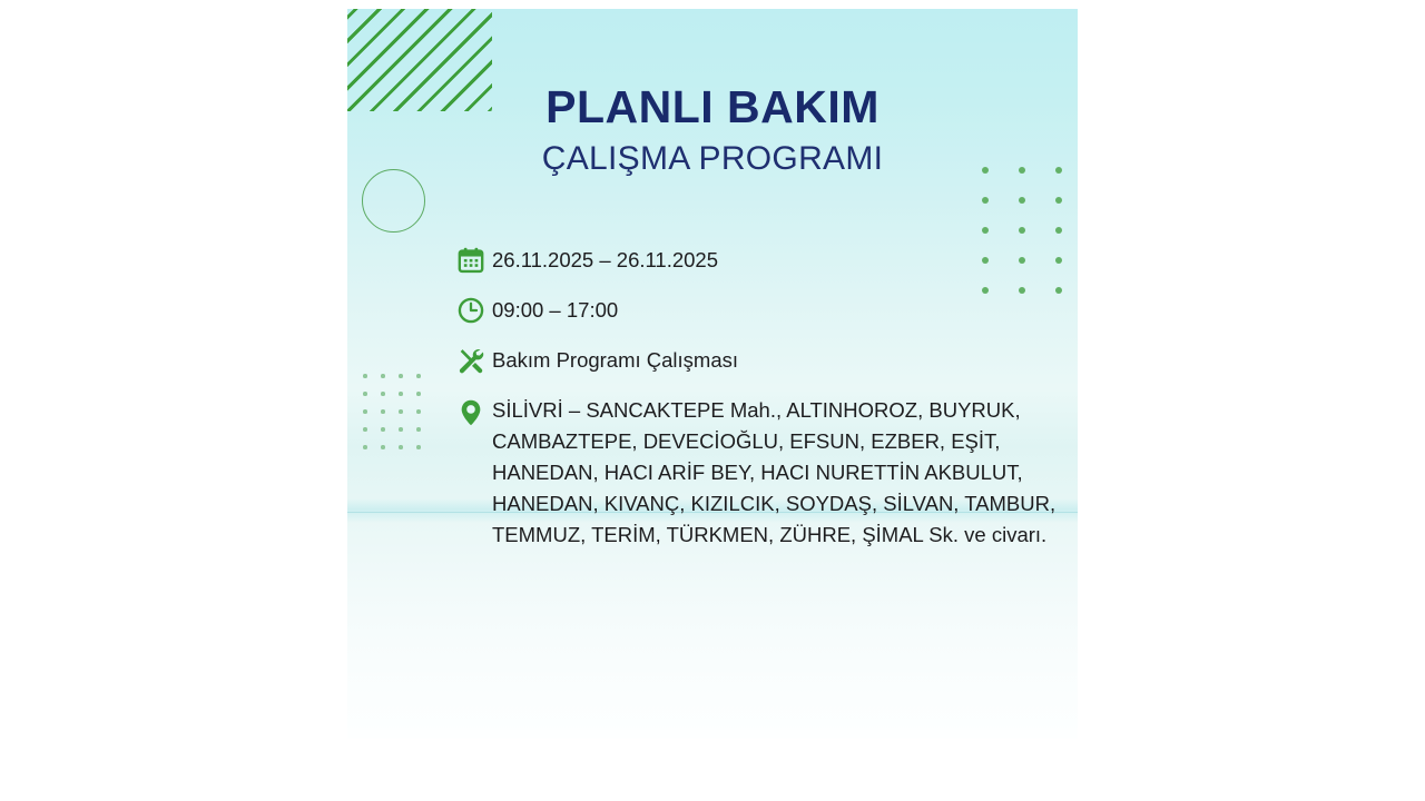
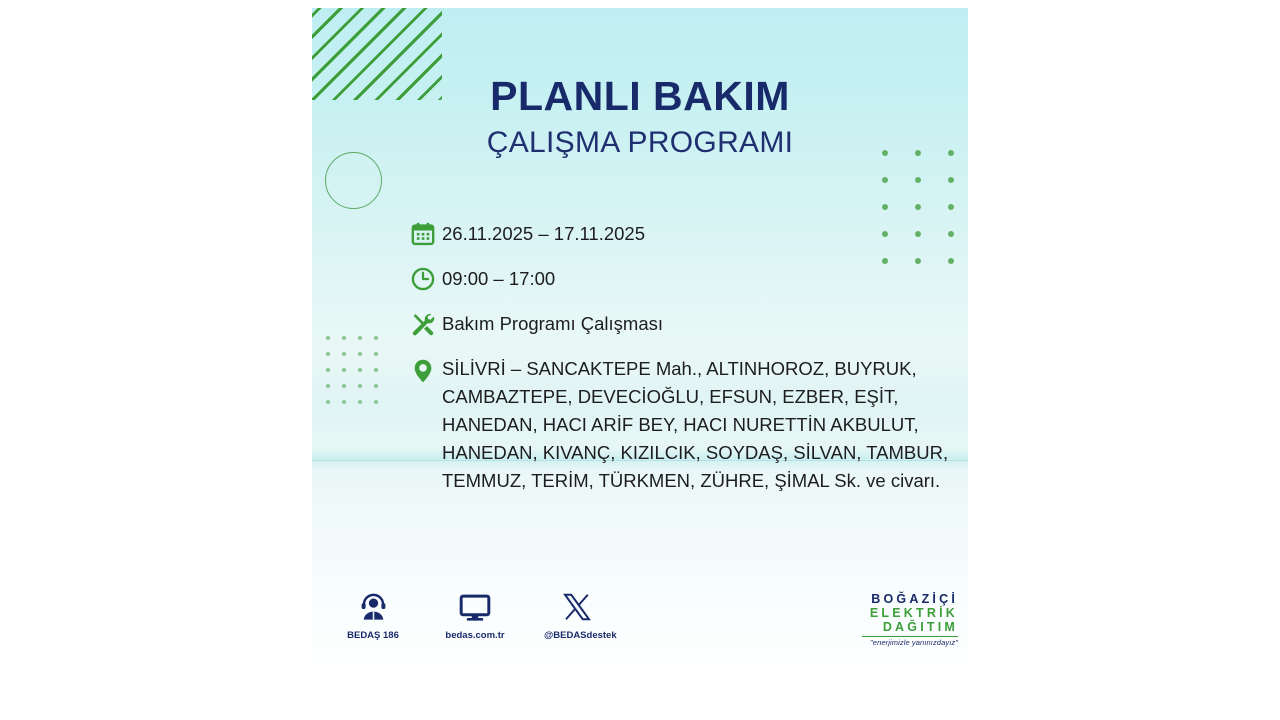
  PLANLI BAKIM
  ÇALIŞMA PROGRAMI
- 26.11.2025 – 26.11.2025
+ 26.11.2025 – 17.11.2025
  09:00 – 17:00
  Bakım Programı Çalışması
  SİLİVRİ – SANCAKTEPE Mah., ALTINHOROZ, BUYRUK, CAMBAZTEPE, DEVECİOĞLU, EFSUN, EZBER, EŞİT, HANEDAN, HACI ARİF BEY, HACI NURETTİN AKBULUT, HANEDAN, KIVANÇ, KIZILCIK, SOYDAŞ, SİLVAN, TAMBUR, TEMMUZ, TERİM, TÜRKMEN, ZÜHRE, ŞİMAL Sk. ve civarı.
+ BEDAŞ 186
+ bedas.com.tr
+ @BEDASdestek
+ BOĞAZİÇİ
+ ELEKTRİK
+ DAĞITIM
+ "enerjimizle yanınızdayız"
